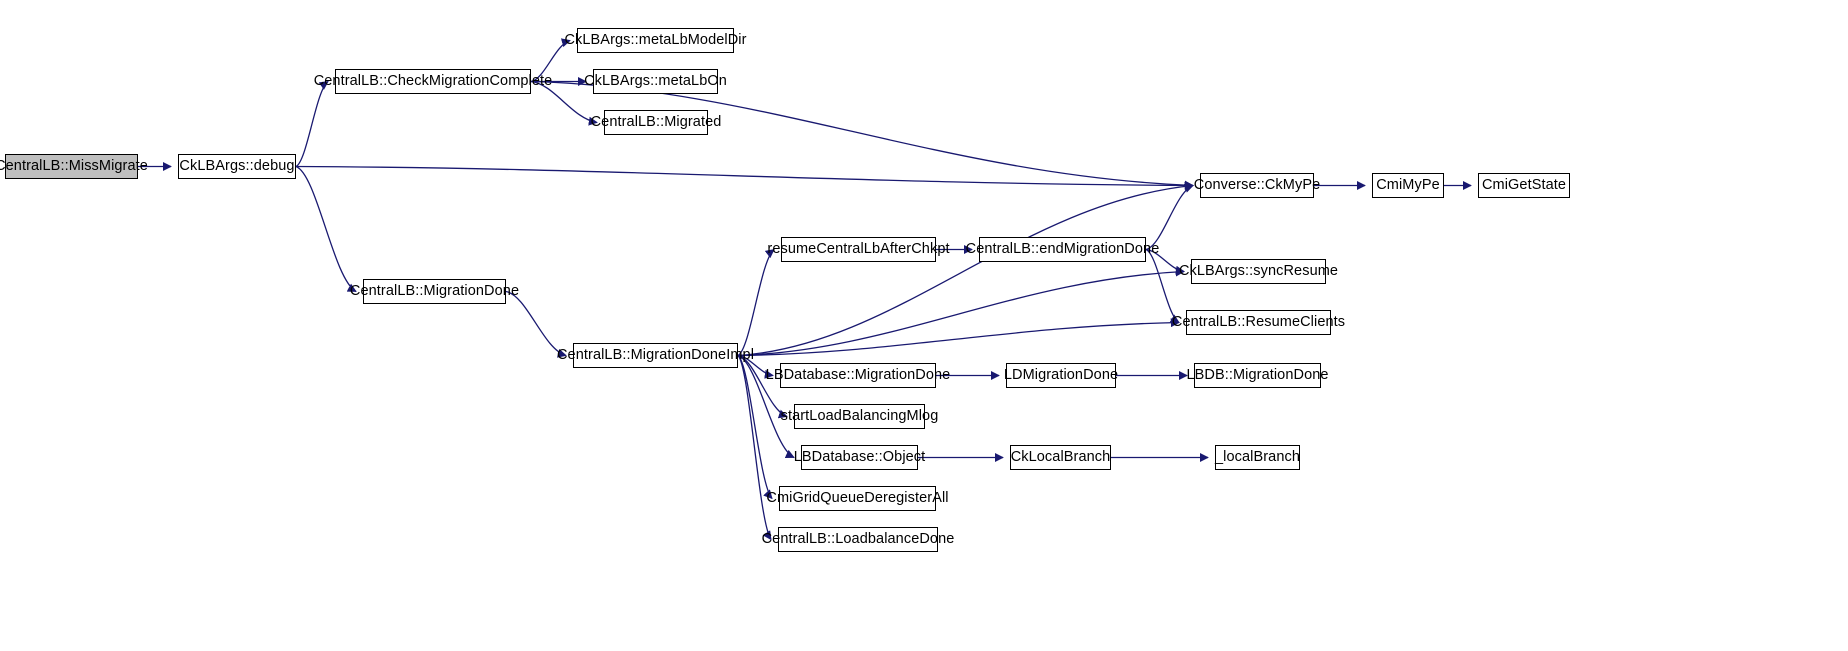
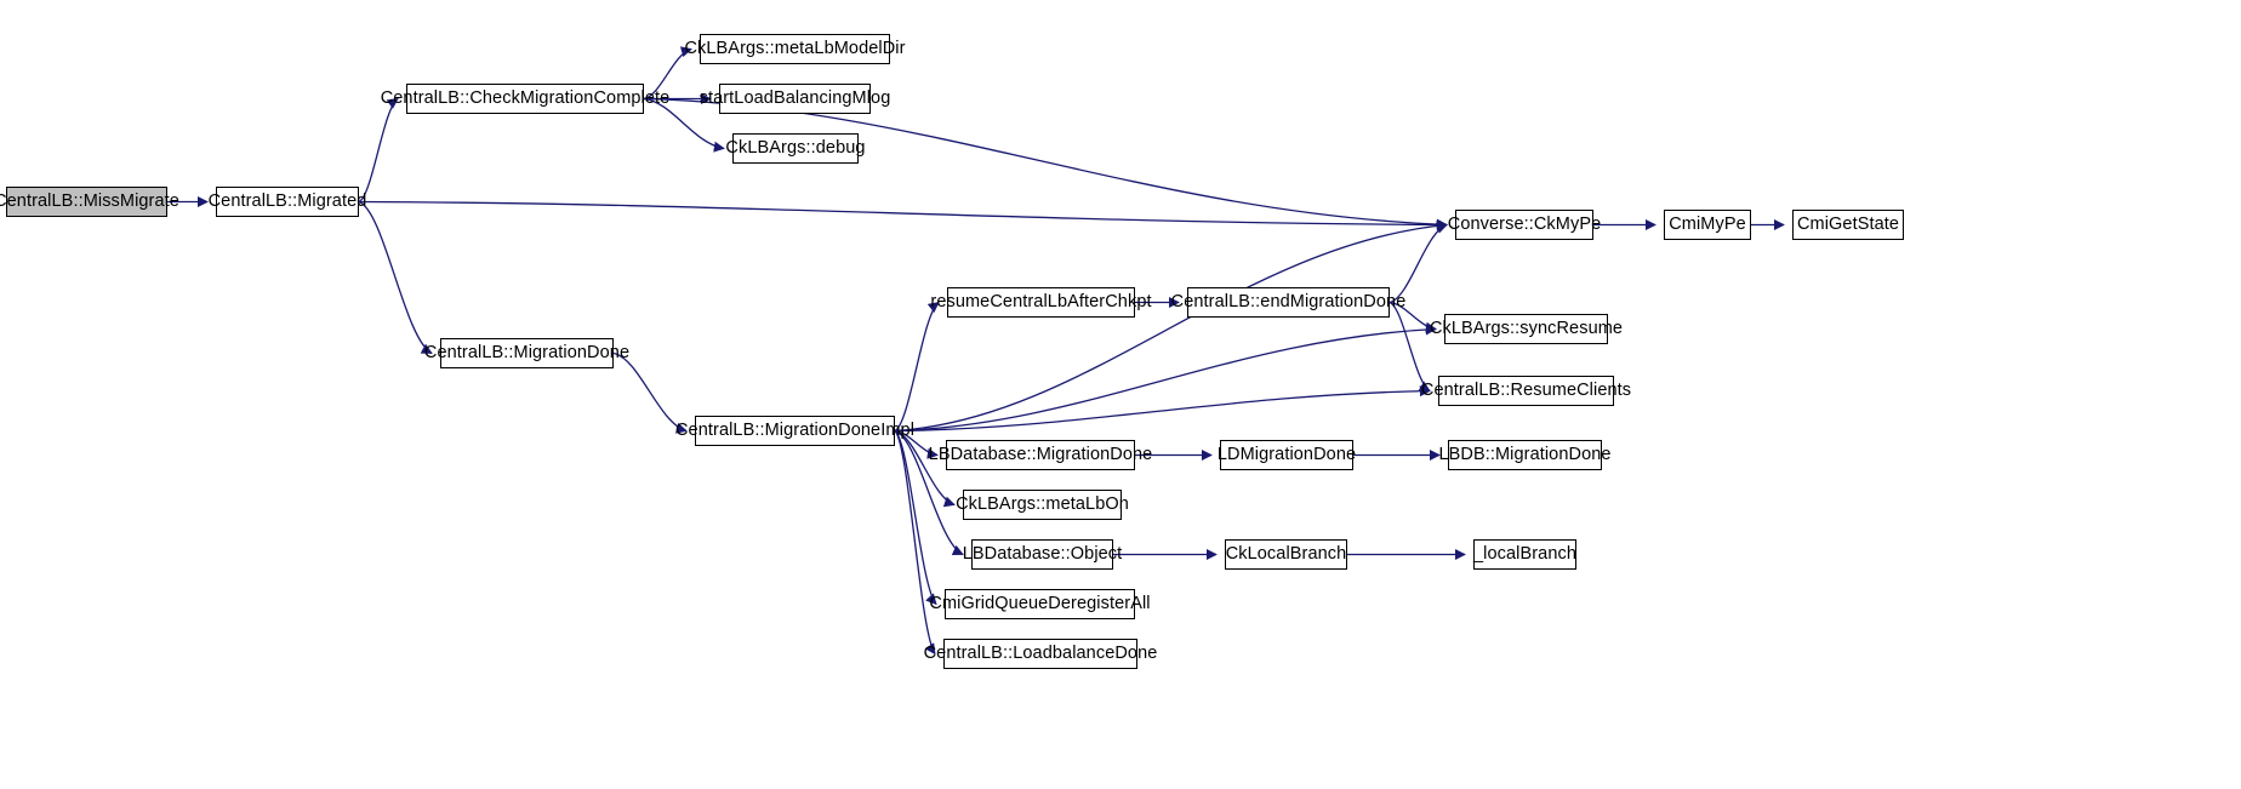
  CentralLB::MissMigrate
- CkLBArgs::debug
+ CentralLB::Migrated
  CentralLB::CheckMigrationComplete
  CkLBArgs::metaLbModelDir
- CkLBArgs::metaLbOn
+ startLoadBalancingMlog
- CentralLB::Migrated
+ CkLBArgs::debug
  CentralLB::MigrationDone
  Converse::CkMyPe
  CmiMyPe
  CmiGetState
  resumeCentralLbAfterChkpt
  CentralLB::endMigrationDone
  CkLBArgs::syncResume
  CentralLB::ResumeClients
  CentralLB::MigrationDoneImpl
  LBDatabase::MigrationDone
  LDMigrationDone
  LBDB::MigrationDone
- startLoadBalancingMlog
+ CkLBArgs::metaLbOn
  LBDatabase::Object
  CkLocalBranch
  _localBranch
  CmiGridQueueDeregisterAll
  CentralLB::LoadbalanceDone
